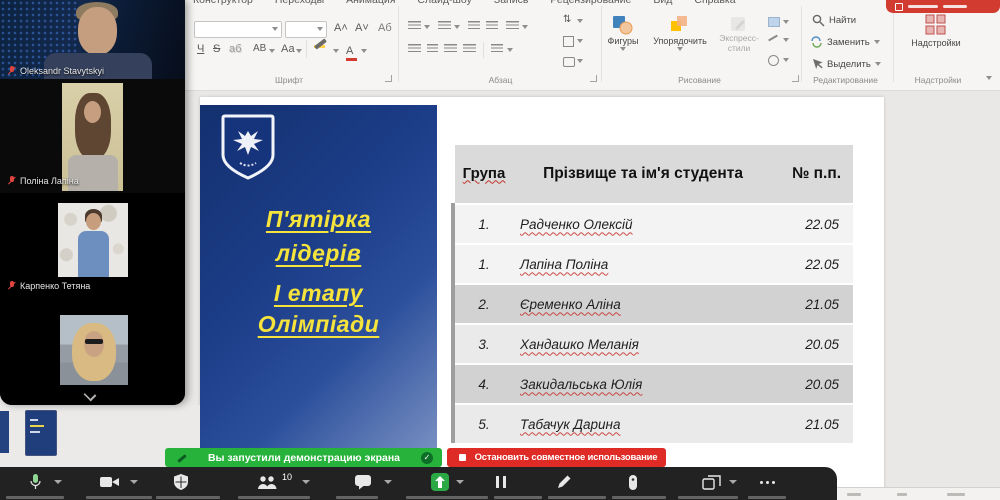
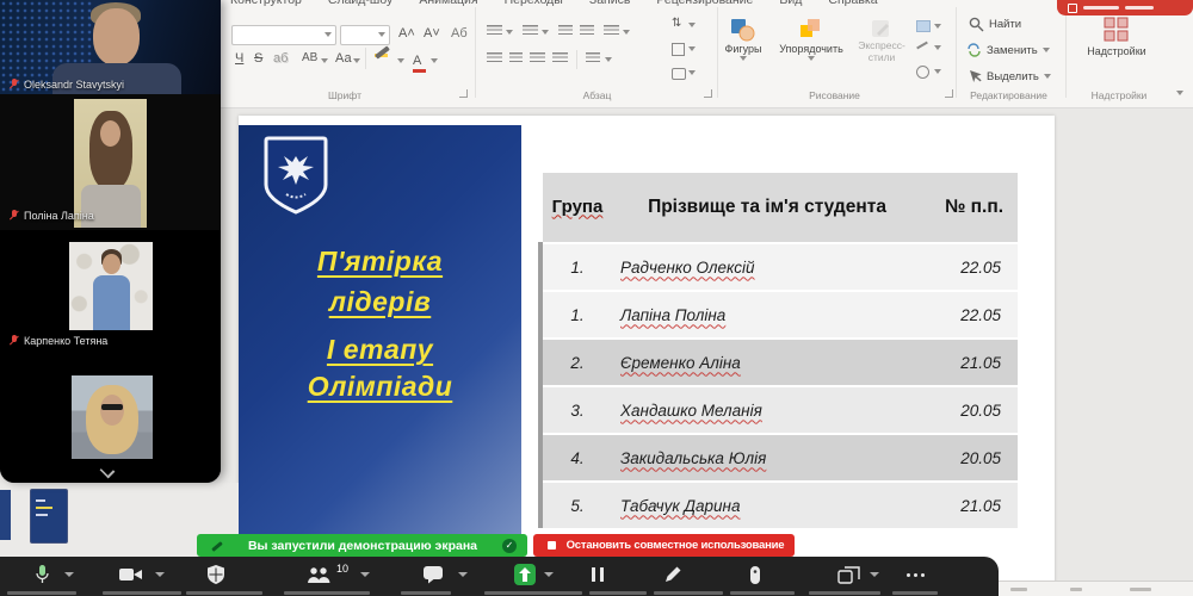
  Конструктор
- Переходы
+ Слайд-шоу
  Анимация
- Слайд-шоу
+ Переходы
  Запись
  Рецензирование
  Вид
  Справка
  А˄
  А˅
  Аб
  Ч
  S
  аб
  АВ
  Аа
  А
  Шрифт
  ⇅
  Абзац
  Фигуры
  Упорядочить
  Экспресс-
  стили
  Рисование
  Найти
  Заменить
  Выделить
  Редактирование
  Надстройки
  Надстройки
  П'ятірка
  лідерів
  І етапу
  Олімпіади
  Група
  Прізвище та ім'я студента
  № п.п.
  1.
  Радченко Олексій
  22.05
  1.
  Лапіна Поліна
  22.05
  2.
  Єременко Аліна
  21.05
  3.
  Хандашко Меланія
  20.05
  4.
  Закидальська Юлія
  20.05
  5.
  Табачук Дарина
  21.05
  Oleksandr Stavytskyi
  Поліна Лапіна
  Карпенко Тетяна
  Вы запустили демонстрацию экрана
  ✓
  Остановить совместное использование
  10
